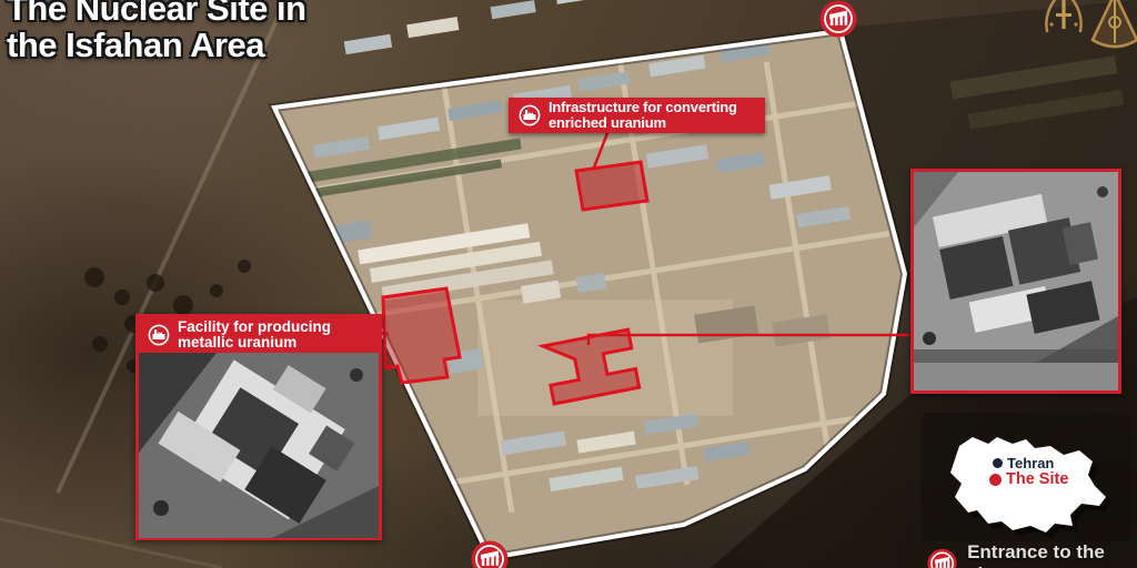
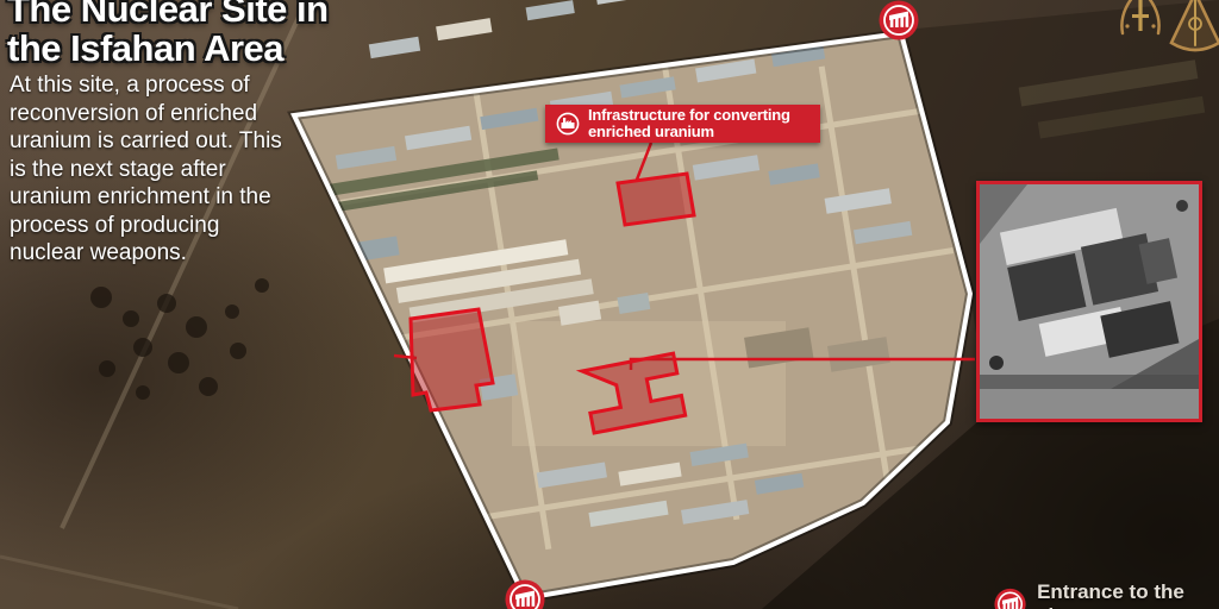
  The Nuclear Site in
  the Isfahan Area
+ At this site, a process of reconversion of enriched uranium is carried out. This is the next stage after uranium enrichment in the process of producing nuclear weapons.
  Infrastructure for converting
  enriched uranium
- Facility for producing
- metallic uranium
- Tehran
- The Site
  Entrance to the
